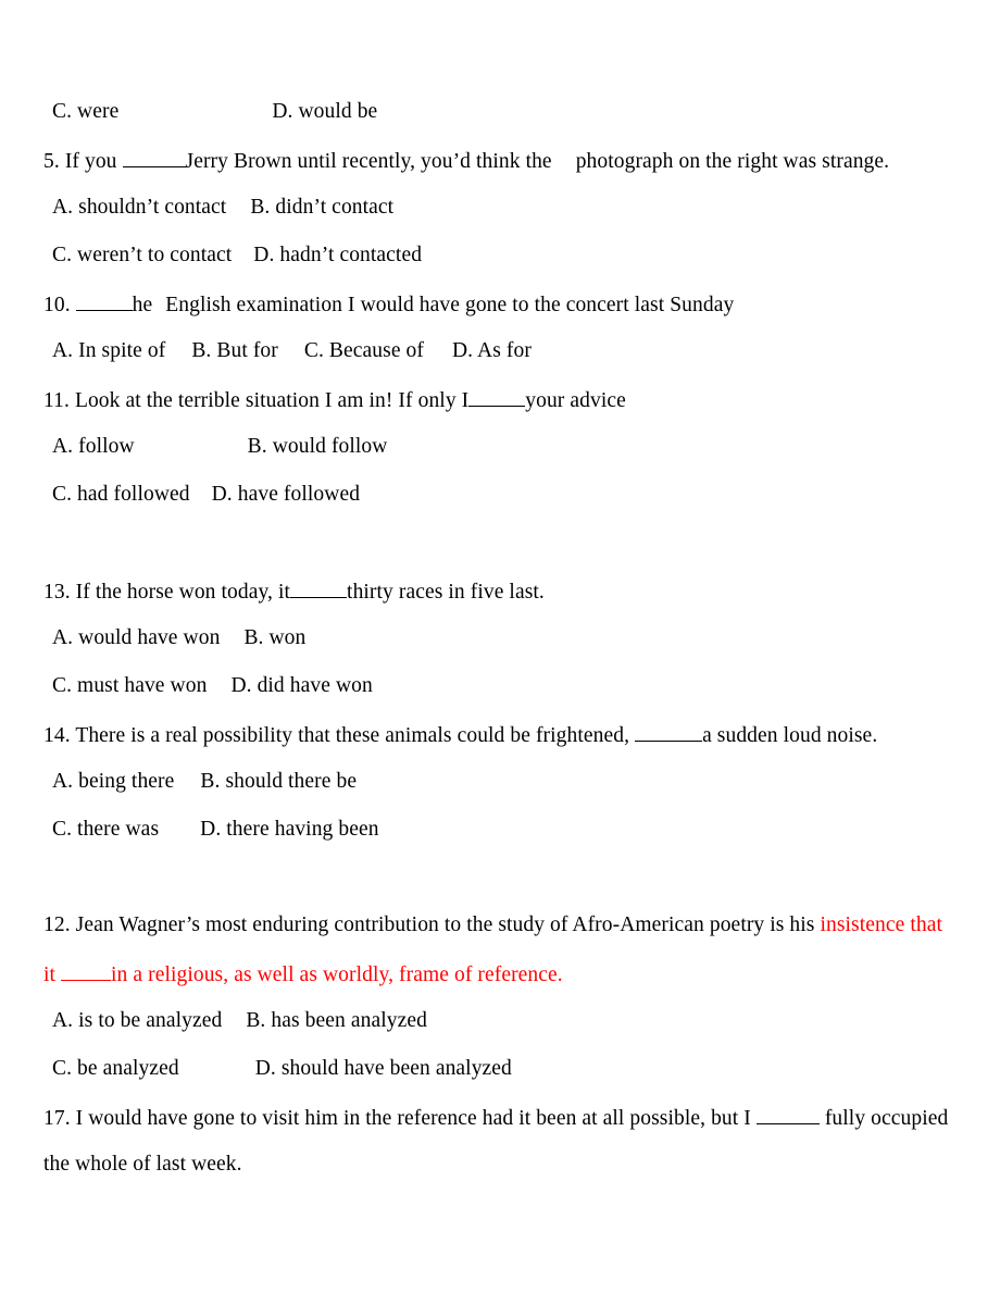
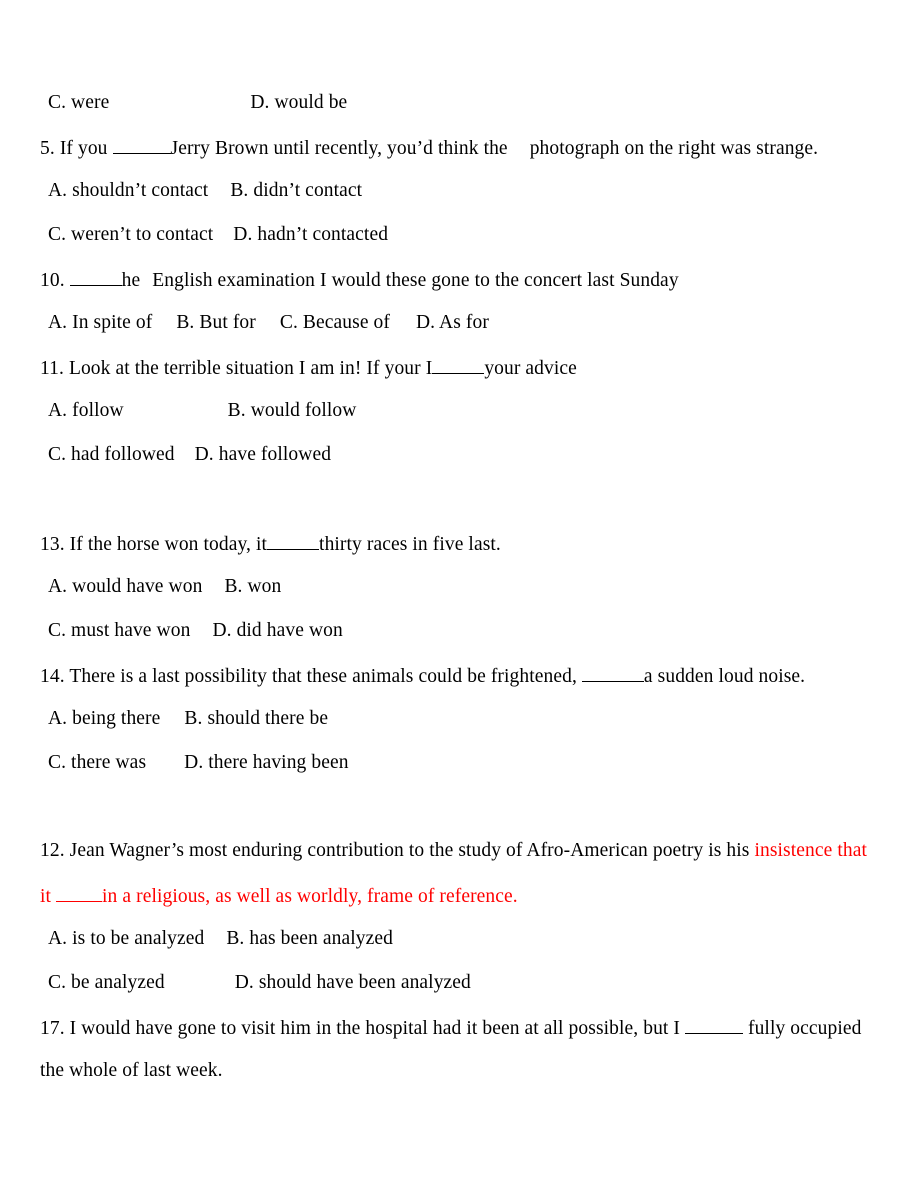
  C. were D. would be
  5. If you Jerry Brown until recently, you’d think the photograph on the right was strange.
  A. shouldn’t contact B. didn’t contact
  C. weren’t to contact D. hadn’t contacted
- 10. he English examination I would have gone to the concert last Sunday
+ 10. he English examination I would these gone to the concert last Sunday
  A. In spite of B. But for C. Because of D. As for
- 11. Look at the terrible situation I am in! If only I your advice
+ 11. Look at the terrible situation I am in! If your I your advice
  A. follow B. would follow
  C. had followed D. have followed
  13. If the horse won today, it thirty races in five last.
  A. would have won B. won
  C. must have won D. did have won
- 14. There is a real possibility that these animals could be frightened, a sudden loud noise.
+ 14. There is a last possibility that these animals could be frightened, a sudden loud noise.
  A. being there B. should there be
  C. there was D. there having been
  12. Jean Wagner’s most enduring contribution to the study of Afro-American poetry is his insistence that
  it in a religious, as well as worldly, frame of reference.
  A. is to be analyzed B. has been analyzed
  C. be analyzed D. should have been analyzed
- 17. I would have gone to visit him in the reference had it been at all possible, but I fully occupied
+ 17. I would have gone to visit him in the hospital had it been at all possible, but I fully occupied
  the whole of last week.
